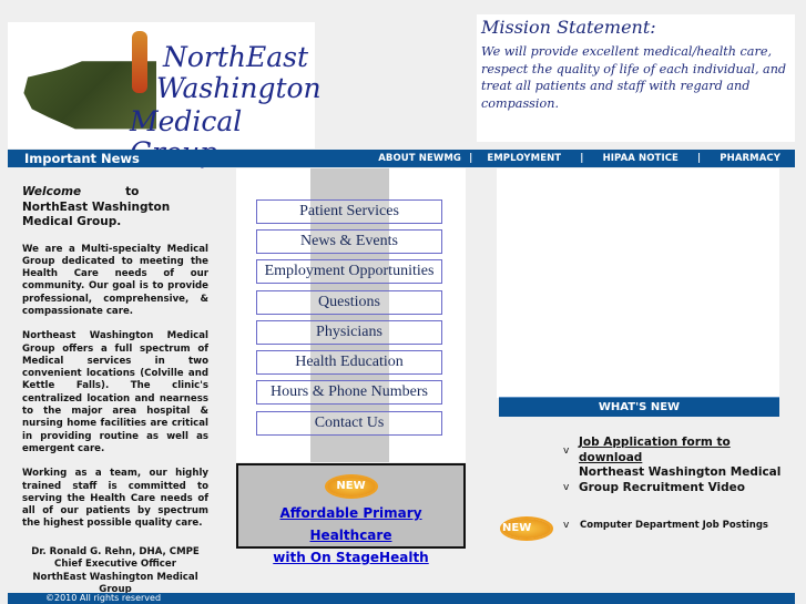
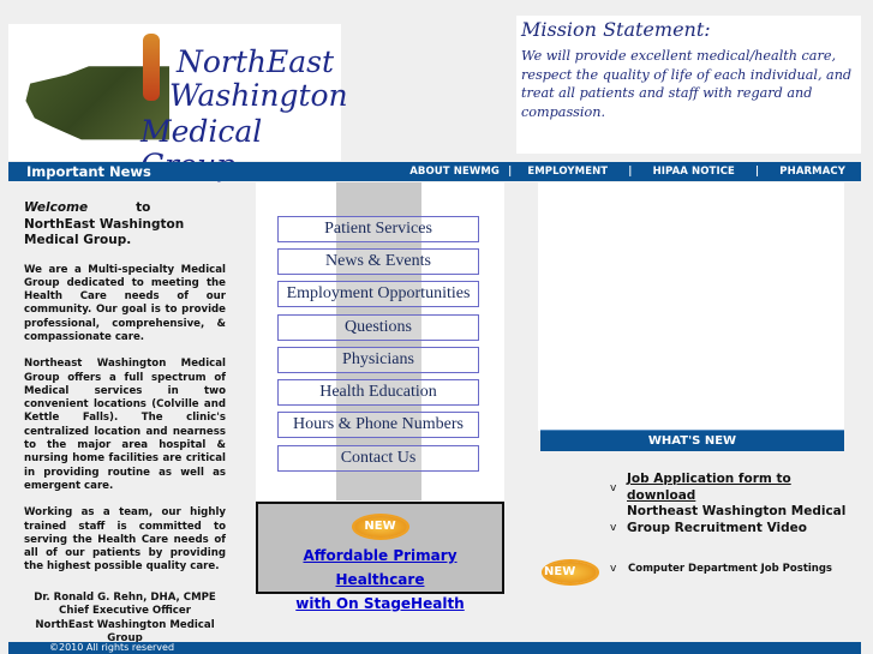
  NorthEast
  Washington
  Mission Statement:
  We will provide excellent medical/health care, respect the quality of life of each individual, and treat all patients and staff with regard and compassion.
  Important News
  ABOUT NEWMG | EMPLOYMENT | HIPAA NOTICE | PHARMACY
  Welcome to NorthEast Washington Medical Group.
  We are a Multi-specialty Medical Group dedicated to meeting the Health Care needs of our community. Our goal is to provide professional, comprehensive, & compassionate care.
  Northeast Washington Medical Group offers a full spectrum of Medical services in two convenient locations (Colville and Kettle Falls). The clinic's centralized location and nearness to the major area hospital & nursing home facilities are critical in providing routine as well as emergent care.
- Working as a team, our highly trained staff is committed to serving the Health Care needs of all of our patients by spectrum the highest possible quality care.
+ Working as a team, our highly trained staff is committed to serving the Health Care needs of all of our patients by providing the highest possible quality care.
  Dr. Ronald G. Rehn, DHA, CMPE
  Chief Executive Officer
  NorthEast Washington Medical Group
  Patient Services
  News & Events
  Employment Opportunities
  Questions
  Physicians
  Health Education
  Hours & Phone Numbers
  Contact Us
  NEW
  Affordable Primary Healthcare
  with On StageHealth
  WHAT'S NEW
  v
  Job Application form to download
  v
  Northeast Washington Medical Group Recruitment Video
  NEW
  v
  Computer Department Job Postings
  ©2010 All rights reserved
